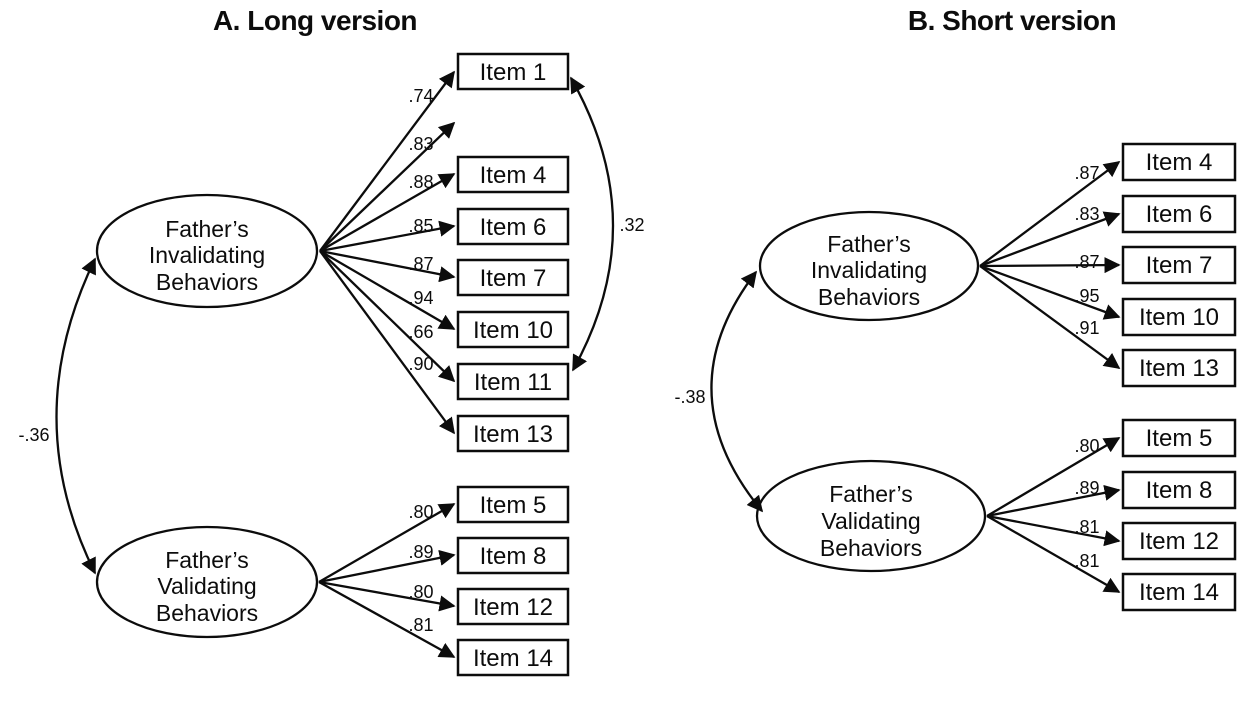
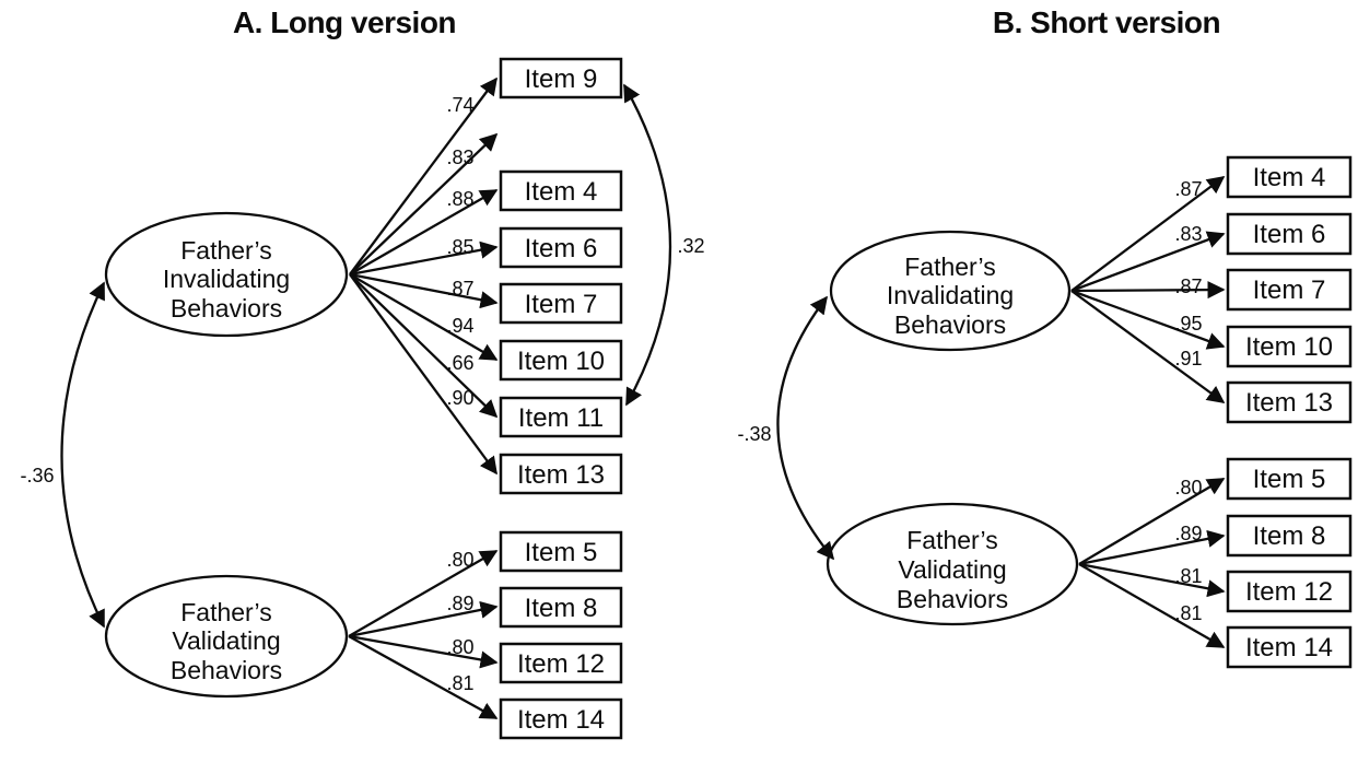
  A. Long version
  Father’s
  Invalidating
  Behaviors
  .74
  .83
  .88
  .85
  .87
  .94
  .66
  .90
- Item 1
+ Item 9
  Item 4
  Item 6
  Item 7
  Item 10
  Item 11
  Item 13
  .32
  Father’s
  Validating
  Behaviors
  .80
  .89
  .80
  .81
  Item 5
  Item 8
  Item 12
  Item 14
  -.36
  B. Short version
  Father’s
  Invalidating
  Behaviors
  .87
  .83
  .87
  .95
  .91
  Item 4
  Item 6
  Item 7
  Item 10
  Item 13
  Father’s
  Validating
  Behaviors
  .80
  .89
  .81
  .81
  Item 5
  Item 8
  Item 12
  Item 14
  -.38
